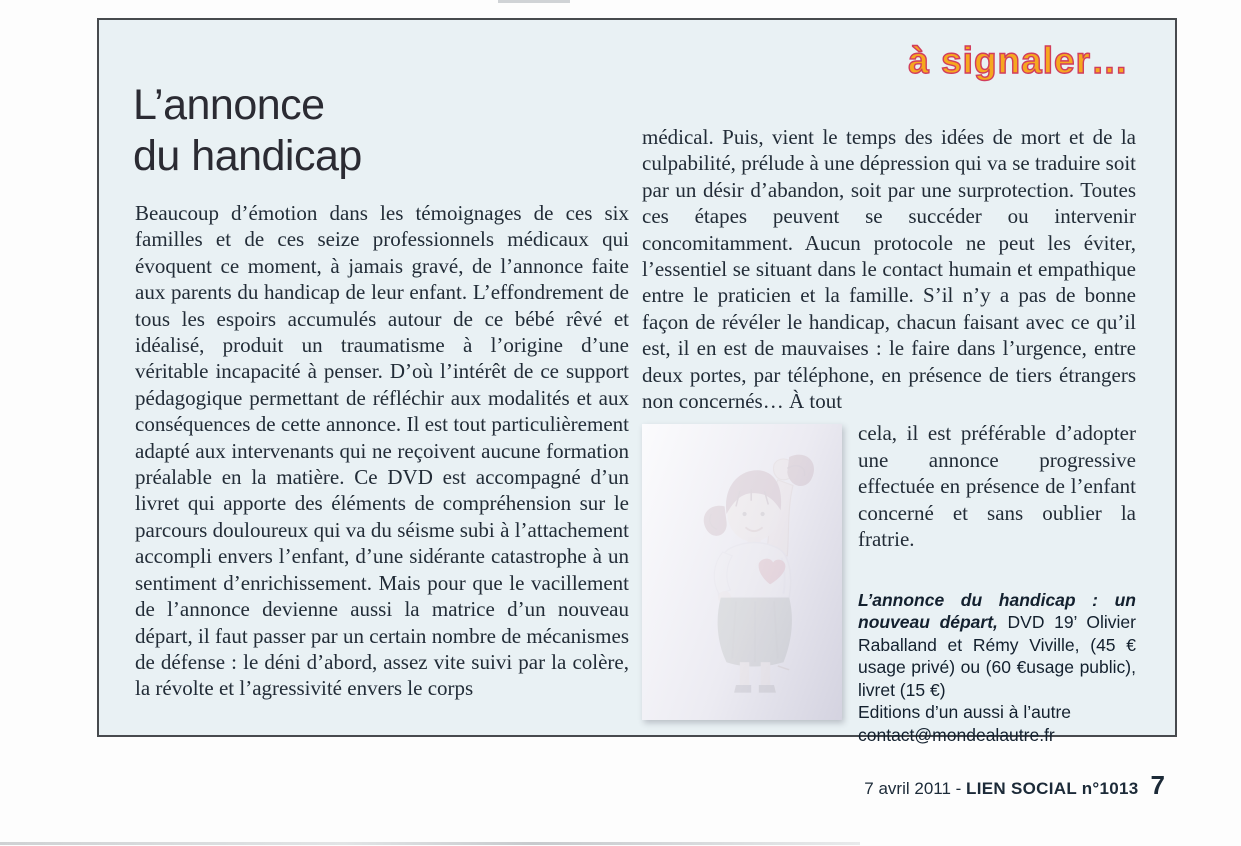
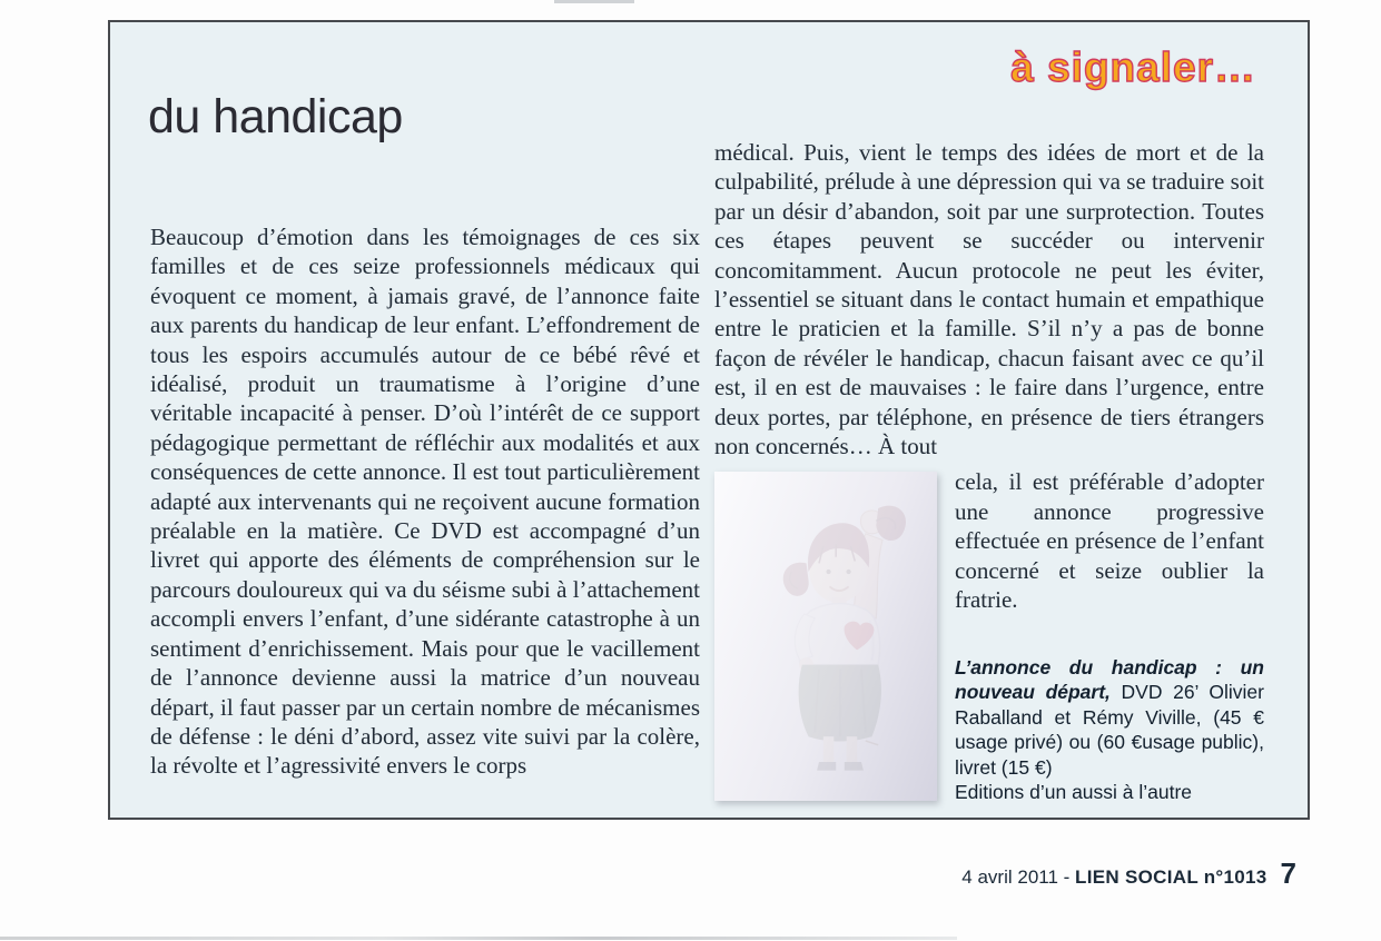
  à signaler…
- L’annonce
  du handicap
  Beaucoup d’émotion dans les témoignages de ces six familles et de ces seize professionnels médicaux qui évoquent ce moment, à jamais gravé, de l’annonce faite aux parents du handicap de leur enfant. L’effondrement de tous les espoirs accumulés autour de ce bébé rêvé et idéalisé, produit un traumatisme à l’origine d’une véritable incapacité à penser. D’où l’intérêt de ce support pédagogique permettant de réfléchir aux modalités et aux conséquences de cette annonce. Il est tout particulièrement adapté aux intervenants qui ne reçoivent aucune formation préalable en la matière. Ce DVD est accompagné d’un livret qui apporte des éléments de compréhension sur le parcours douloureux qui va du séisme subi à l’attachement accompli envers l’enfant, d’une sidérante catastrophe à un sentiment d’enrichissement. Mais pour que le vacillement de l’annonce devienne aussi la matrice d’un nouveau départ, il faut passer par un certain nombre de mécanismes de défense : le déni d’abord, assez vite suivi par la colère, la révolte et l’agressivité envers le corps
  médical. Puis, vient le temps des idées de mort et de la culpabilité, prélude à une dépression qui va se traduire soit par un désir d’abandon, soit par une surprotection. Toutes ces étapes peuvent se succéder ou intervenir concomitamment. Aucun protocole ne peut les éviter, l’essentiel se situant dans le contact humain et empathique entre le praticien et la famille. S’il n’y a pas de bonne façon de révéler le handicap, chacun faisant avec ce qu’il est, il en est de mauvaises : le faire dans l’urgence, entre deux portes, par téléphone, en présence de tiers étrangers non concernés… À tout
- cela, il est préférable d’adopter une annonce progressive effectuée en présence de l’enfant concerné et sans oublier la fratrie.
+ cela, il est préférable d’adopter une annonce progressive effectuée en présence de l’enfant concerné et seize oublier la fratrie.
- L’annonce du handicap : un nouveau départ, DVD 19’ Olivier Raballand et Rémy Viville, (45 € usage privé) ou (60 €usage public), livret (15 €)
+ L’annonce du handicap : un nouveau départ, DVD 26’ Olivier Raballand et Rémy Viville, (45 € usage privé) ou (60 €usage public), livret (15 €)
  Editions d’un aussi à l’autre
- contact@mondealautre.fr
- 7 avril 2011 -
+ 4 avril 2011 -
  LIEN SOCIAL n°1013
  7
